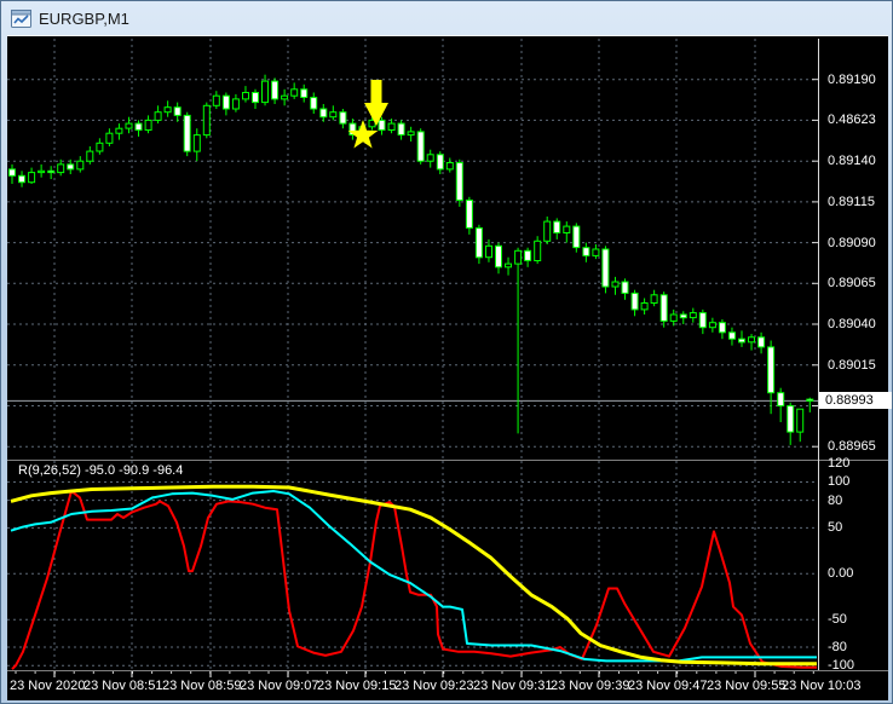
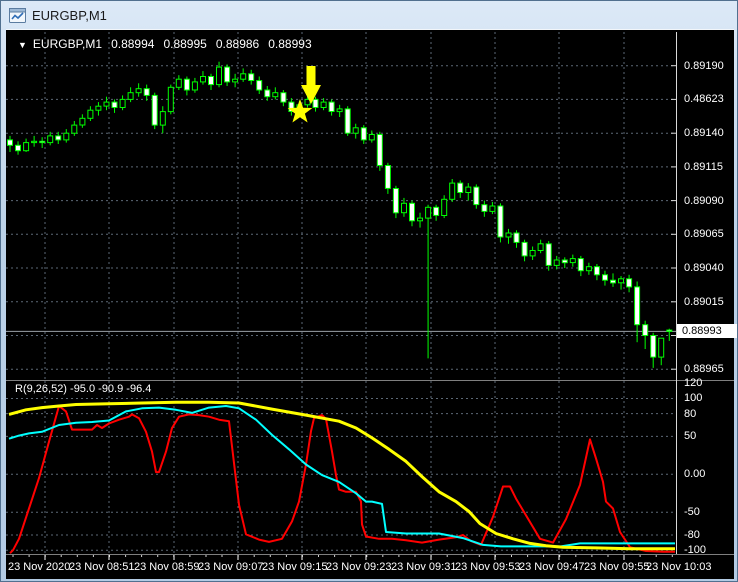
  EURGBP,M1
+ ▼ EURGBP,M1 0.88994 0.88995 0.88986 0.88993
  R(9,26,52) -95.0 -90.9 -96.4
  0.89190
  0.48623
  0.89140
  0.89115
  0.89090
  0.89065
  0.89040
  0.89015
  0.88965
  120
  100
  80
  50
  0.00
  -50
  -80
  -100
  23 Nov 2020
  23 Nov 08:51
  23 Nov 08:59
  23 Nov 09:07
  23 Nov 09:15
  23 Nov 09:23
  23 Nov 09:31
- 23 Nov 09:39
+ 23 Nov 09:53
  23 Nov 09:47
  23 Nov 09:55
  23 Nov 10:03
  0.88993
